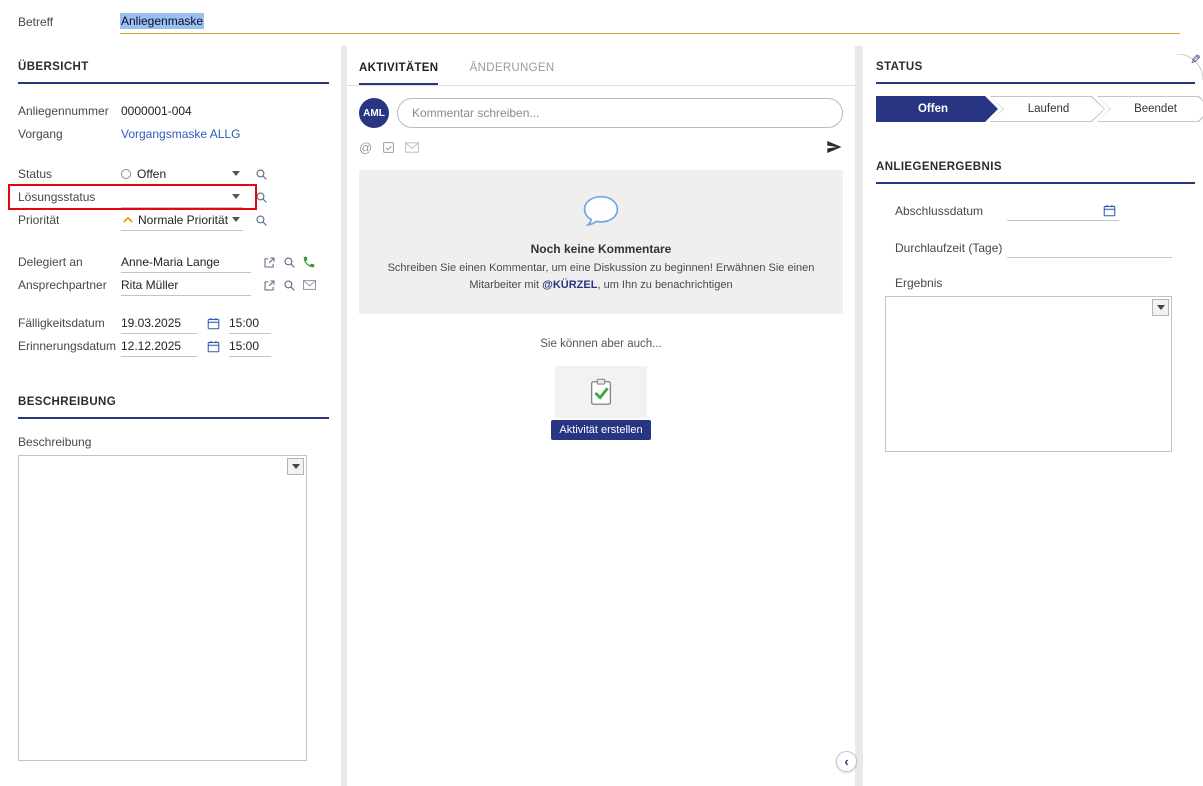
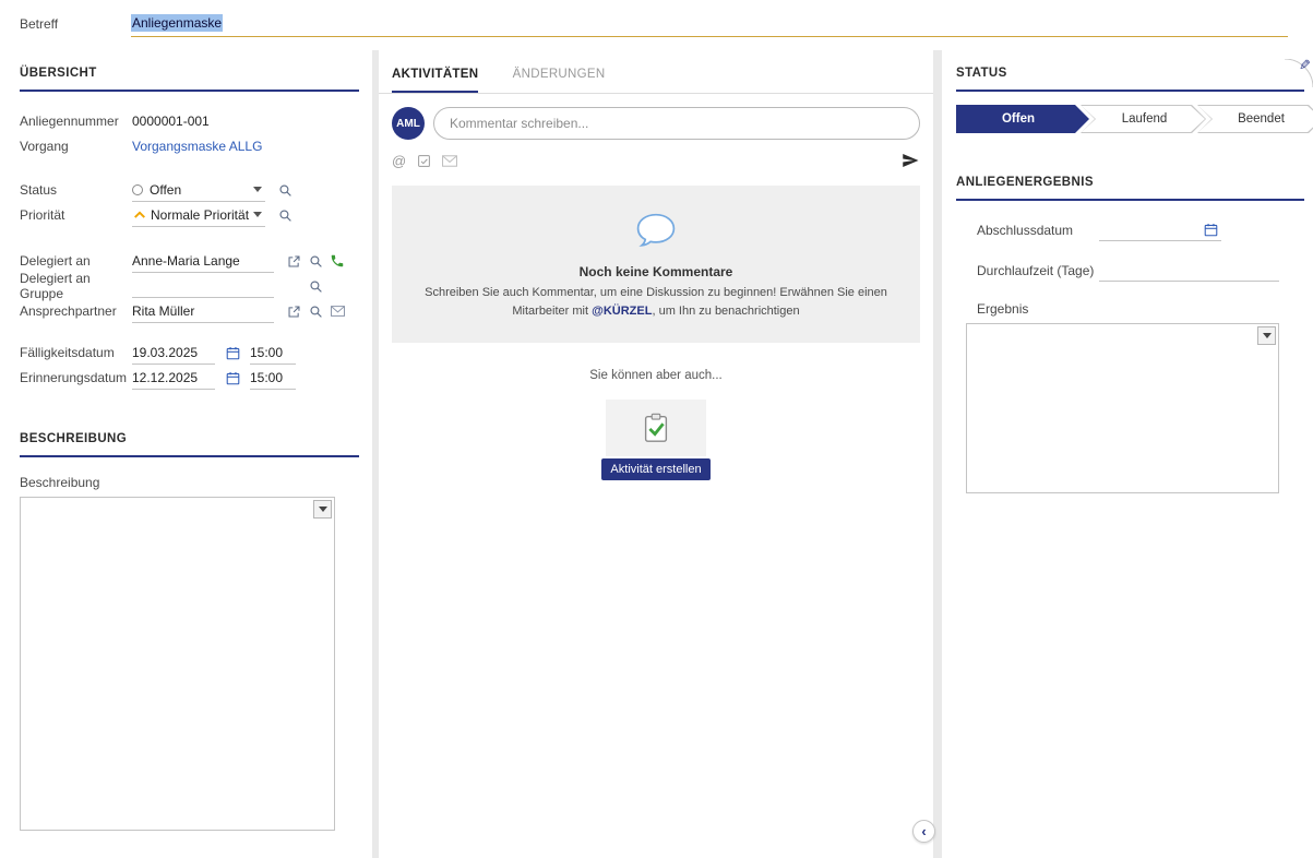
  Betreff
  Anliegenmaske
  ÜBERSICHT
  Anliegennummer
- 0000001-004
+ 0000001-001
  Vorgang
  Vorgangsmaske ALLG
  Status
  Offen
- Lösungsstatus
  Priorität
  Normale Priorität
  Delegiert an
  Anne-Maria Lange
+ Delegiert an Gruppe
  Ansprechpartner
  Rita Müller
  Fälligkeitsdatum
  19.03.2025
  15:00
  Erinnerungsdatum
  12.12.2025
  15:00
  BESCHREIBUNG
  Beschreibung
  AKTIVITÄTEN ÄNDERUNGEN
  AML
  Kommentar schreiben...
  @
  Noch keine Kommentare
- Schreiben Sie einen Kommentar, um eine Diskussion zu beginnen! Erwähnen Sie einen Mitarbeiter mit @KÜRZEL, um Ihn zu benachrichtigen
+ Schreiben Sie auch Kommentar, um eine Diskussion zu beginnen! Erwähnen Sie einen Mitarbeiter mit @KÜRZEL, um Ihn zu benachrichtigen
  Sie können aber auch...
  Aktivität erstellen
  ‹
  STATUS
  Offen
  Laufend
  Beendet
  ANLIEGENERGEBNIS
  Abschlussdatum
  Durchlaufzeit (Tage)
  Ergebnis
